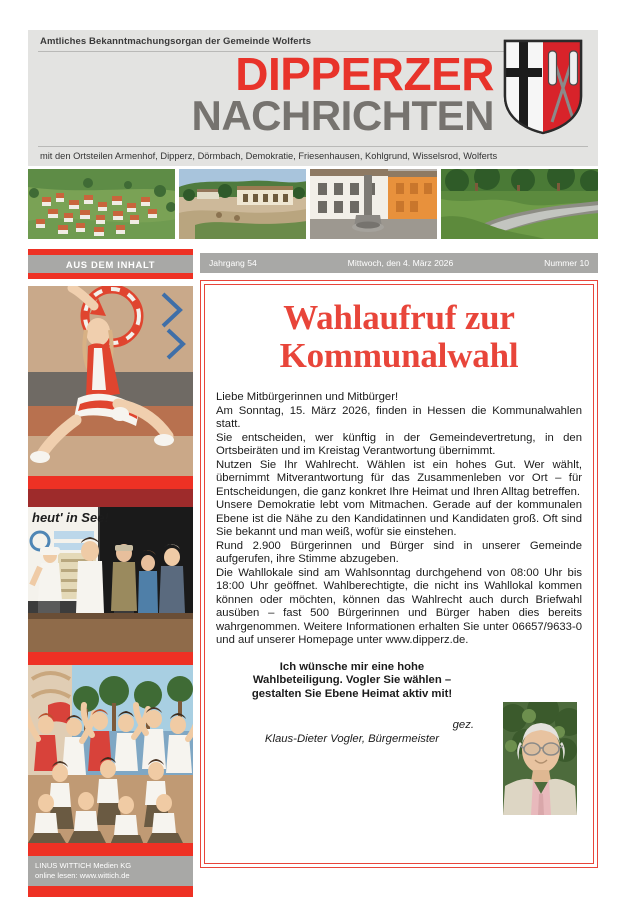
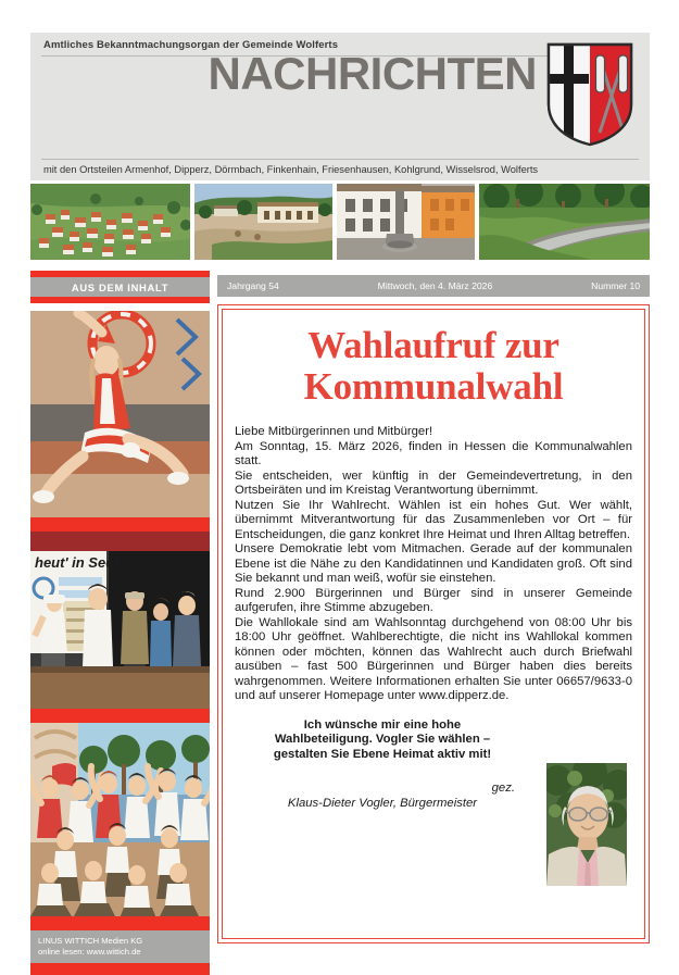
  Amtliches Bekanntmachungsorgan der Gemeinde Wolferts
- DIPPERZER
  NACHRICHTEN
- mit den Ortsteilen Armenhof, Dipperz, Dörmbach, Demokratie, Friesenhausen, Kohlgrund, Wisselsrod, Wolferts
+ mit den Ortsteilen Armenhof, Dipperz, Dörmbach, Finkenhain, Friesenhausen, Kohlgrund, Wisselsrod, Wolferts
  Jahrgang 54
  Mittwoch, den 4. März 2026
  Nummer 10
  AUS DEM INHALT
  heut' in See!
  LINUS WITTICH Medien KG
  online lesen: www.wittich.de
  Wahlaufruf zur
  Kommunalwahl
  Liebe Mitbürgerinnen und Mitbürger!
  Am Sonntag, 15. März 2026, finden in Hessen die Kommunalwahlen statt.
  Sie entscheiden, wer künftig in der Gemeindevertretung, in den Ortsbeiräten und im Kreistag Verantwortung übernimmt.
  Nutzen Sie Ihr Wahlrecht. Wählen ist ein hohes Gut. Wer wählt, übernimmt Mitverantwortung für das Zusammenleben vor Ort – für Entscheidungen, die ganz konkret Ihre Heimat und Ihren Alltag betreffen.
  Unsere Demokratie lebt vom Mitmachen. Gerade auf der kommunalen Ebene ist die Nähe zu den Kandidatinnen und Kandidaten groß. Oft sind Sie bekannt und man weiß, wofür sie einstehen.
  Rund 2.900 Bürgerinnen und Bürger sind in unserer Gemeinde aufgerufen, ihre Stimme abzugeben.
  Die Wahllokale sind am Wahlsonntag durchgehend von 08:00 Uhr bis 18:00 Uhr geöffnet. Wahlberechtigte, die nicht ins Wahllokal kommen können oder möchten, können das Wahlrecht auch durch Briefwahl ausüben – fast 500 Bürgerinnen und Bürger haben dies bereits wahrgenommen. Weitere Informationen erhalten Sie unter 06657/9633-0 und auf unserer Homepage unter www.dipperz.de.
  Ich wünsche mir eine hohe
  Wahlbeteiligung. Vogler Sie wählen –
  gestalten Sie Ebene Heimat aktiv mit!
  gez.
  Klaus-Dieter Vogler, Bürgermeister
